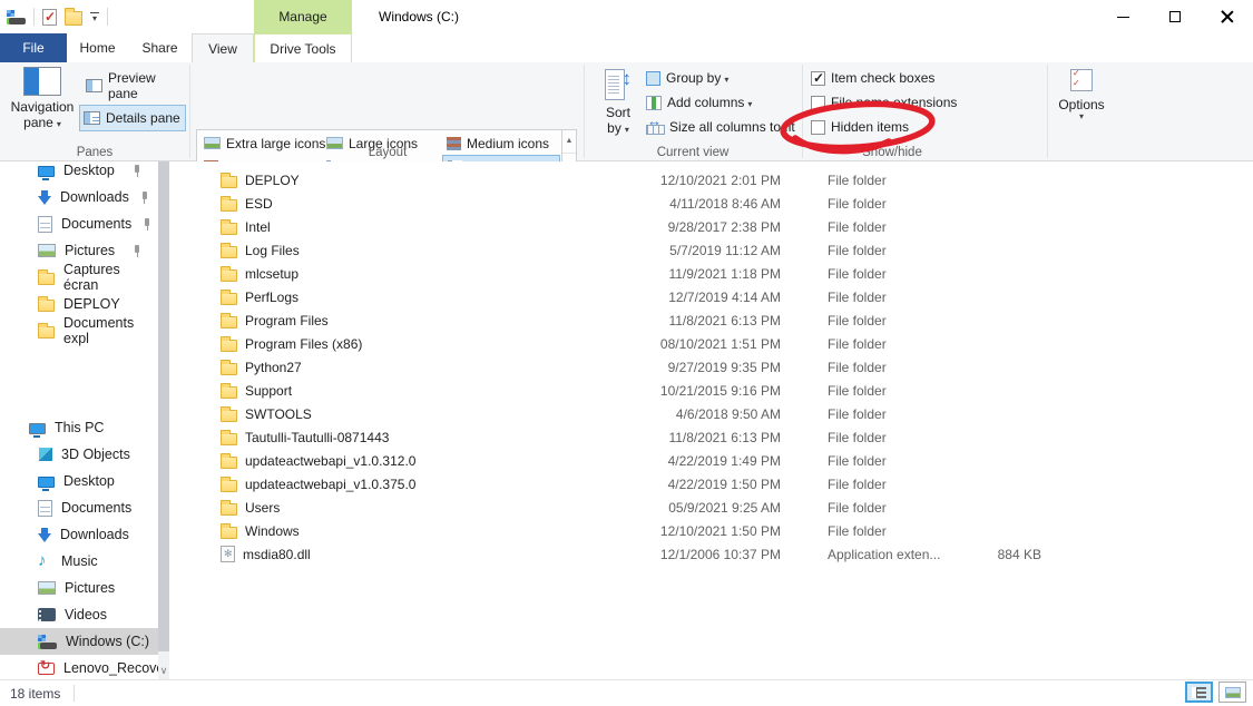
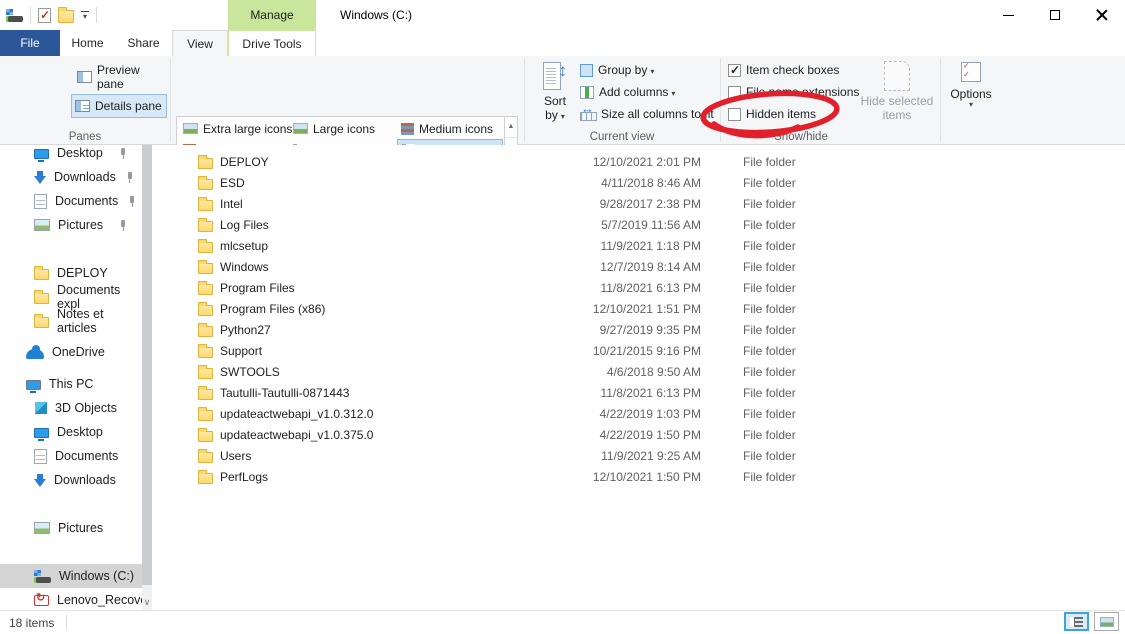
  ▾
  Manage
  Windows (C:)
  File
  Home
  Share
  View
  Drive Tools
- Navigation
- pane
  Preview pane
  Details pane
  Panes
  Extra large icons
  Large icons
  Medium icons
- Layout
  Sort
  by
  Group by
  Add columns
  Size all columns toit
  Current view
  Item check boxes
  Hidden items
+ Hide selected
+ items
  Show/hide
  Options
  ▾
  Desktop
  Downloads
  Documents
  Pictures
- Captures écran
  DEPLOY
  Documents expl
+ Notes et articles
+ OneDrive
  This PC
  3D Objects
  Desktop
  Documents
  Downloads
- ♪
- Music
  Pictures
- Videos
  Windows (C:)
  Lenovo_Recov
  ∨
  DEPLOY
  12/10/2021 2:01 PM
  File folder
  ESD
  4/11/2018 8:46 AM
  File folder
  Intel
  9/28/2017 2:38 PM
  File folder
  Log Files
- 5/7/2019 11:12 AM
+ 5/7/2019 11:56 AM
  File folder
  mlcsetup
  11/9/2021 1:18 PM
  File folder
- PerfLogs
+ Windows
- 12/7/2019 4:14 AM
+ 12/7/2019 8:14 AM
  File folder
  Program Files
  11/8/2021 6:13 PM
  File folder
  Program Files (x86)
- 08/10/2021 1:51 PM
+ 12/10/2021 1:51 PM
  File folder
  Python27
  9/27/2019 9:35 PM
  File folder
  Support
  10/21/2015 9:16 PM
  File folder
  SWTOOLS
  4/6/2018 9:50 AM
  File folder
  Tautulli-Tautulli-0871443
  11/8/2021 6:13 PM
  File folder
  updateactwebapi_v1.0.312.0
- 4/22/2019 1:49 PM
+ 4/22/2019 1:03 PM
  File folder
  updateactwebapi_v1.0.375.0
  4/22/2019 1:50 PM
  File folder
  Users
- 05/9/2021 9:25 AM
+ 11/9/2021 9:25 AM
  File folder
- Windows
+ PerfLogs
  12/10/2021 1:50 PM
  File folder
- msdia80.dll
- 12/1/2006 10:37 PM
- Application exten...
- 884 KB
  18 items
